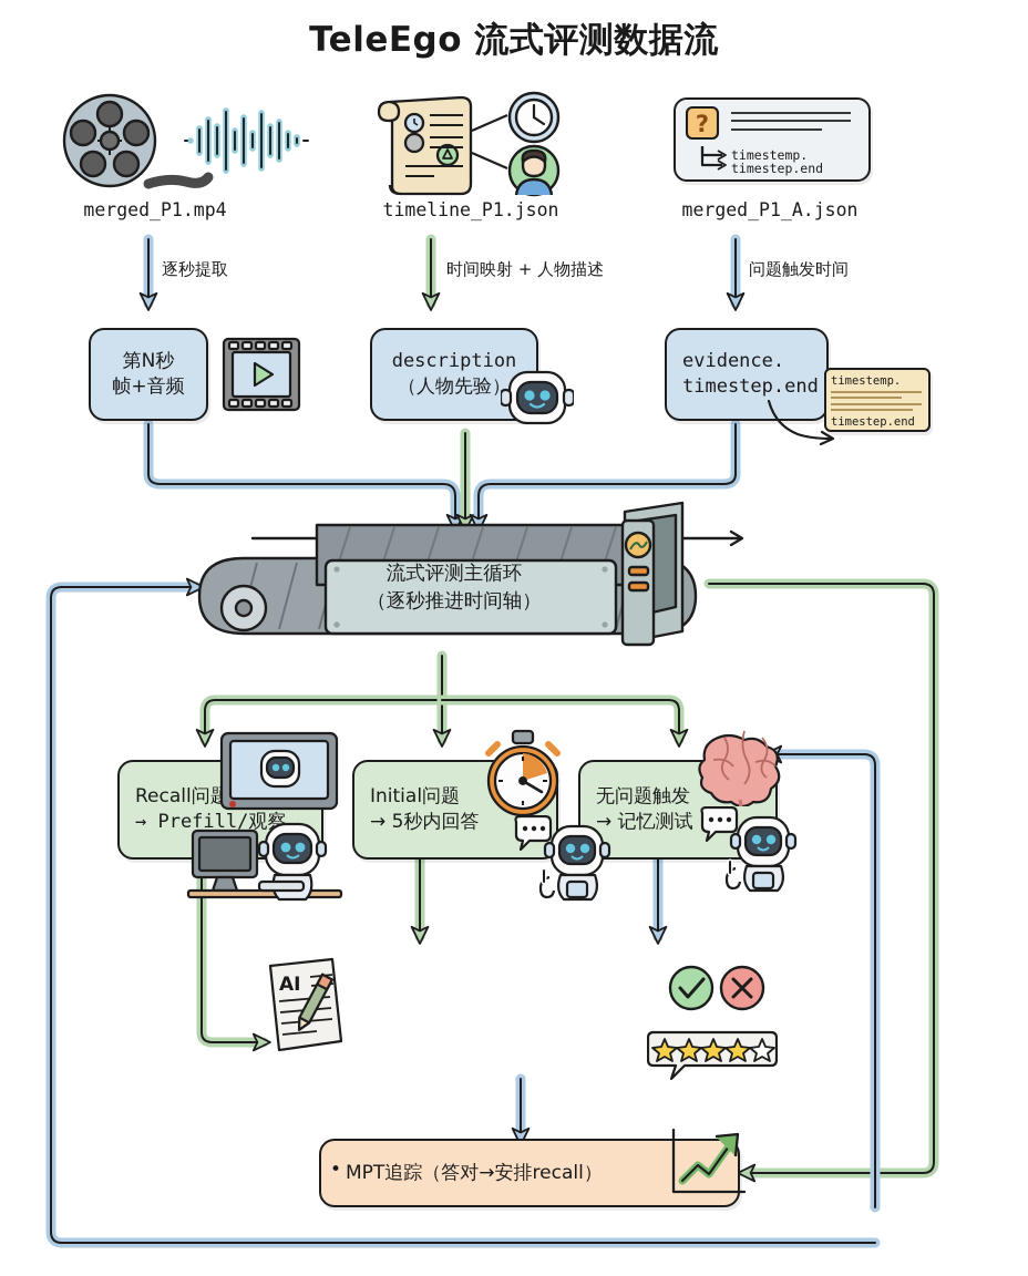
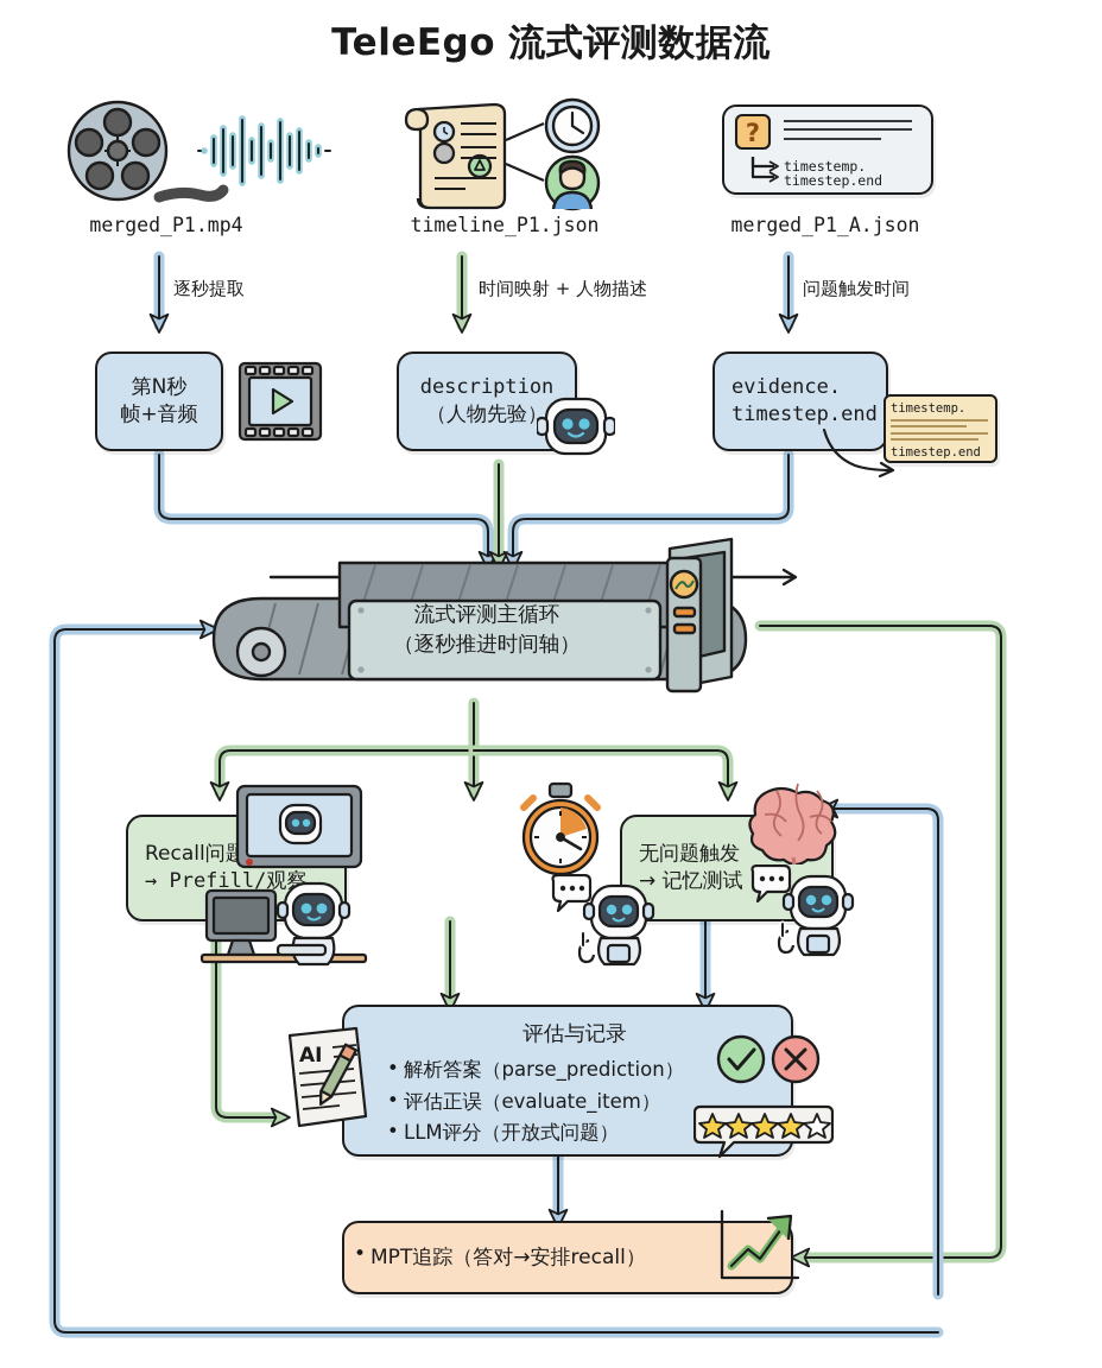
  TeleEgo 流式评测数据流
  merged_P1.mp4
  timeline_P1.json
  ?
  timestemp.
  timestep.end
  merged_P1_A.json
  逐秒提取
  时间映射 + 人物描述
  问题触发时间
  第N秒
  帧+音频
  description
  （人物先验）
  evidence.
  timestep.end
  timestemp.
  timestep.end
  流式评测主循环
  （逐秒推进时间轴）
  Recall问题
  → Prefill/观察
- Initial问题
- → 5秒内回答
  无问题触发
  → 记忆测试
+ 评估与记录
+ 解析答案（parse_prediction）
+ 评估正误（evaluate_item）
+ LLM评分（开放式问题）
  AI
  •
  MPT追踪（答对→安排recall）
